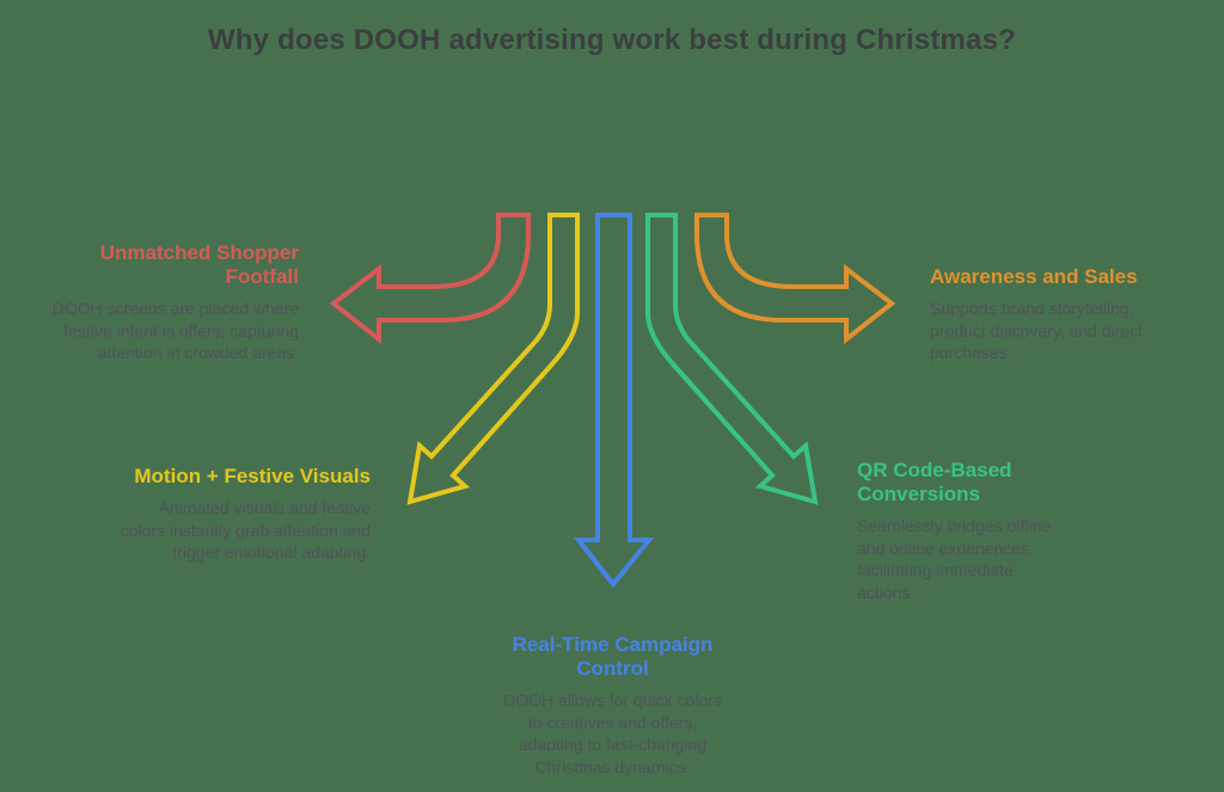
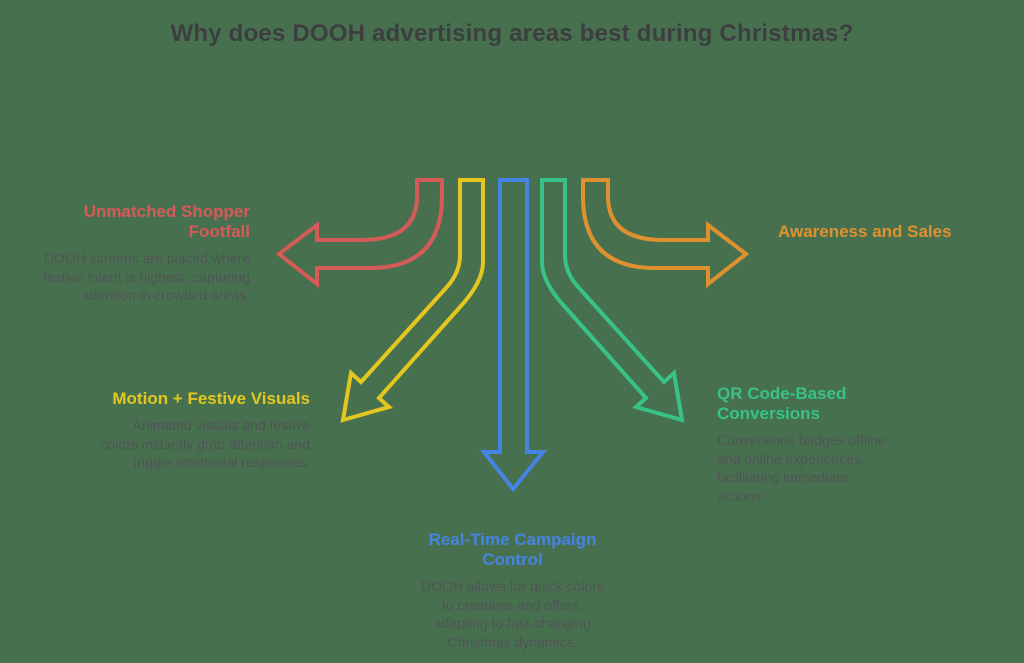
- Why does DOOH advertising work best during Christmas?
+ Why does DOOH advertising areas best during Christmas?
  Unmatched Shopper Footfall
- DOOH screens are placed where festive intent is offers, capturing attention in crowded areas.
+ DOOH screens are placed where festive intent is highest, capturing attention in crowded areas.
  Awareness and Sales
- Supports brand storytelling, product discovery, and direct purchases.
  Motion + Festive Visuals
- Animated visuals and festive colors instantly grab attention and trigger emotional adapting.
+ Animated visuals and festive colors instantly grab attention and trigger emotional responses.
  QR Code-Based Conversions
- Seamlessly bridges offline and online experiences, facilitating immediate actions.
+ Conversions bridges offline and online experiences, facilitating immediate actions.
  Real-Time Campaign Control
  DOOH allows for quick colors to creatives and offers, adapting to fast-changing Christmas dynamics.
